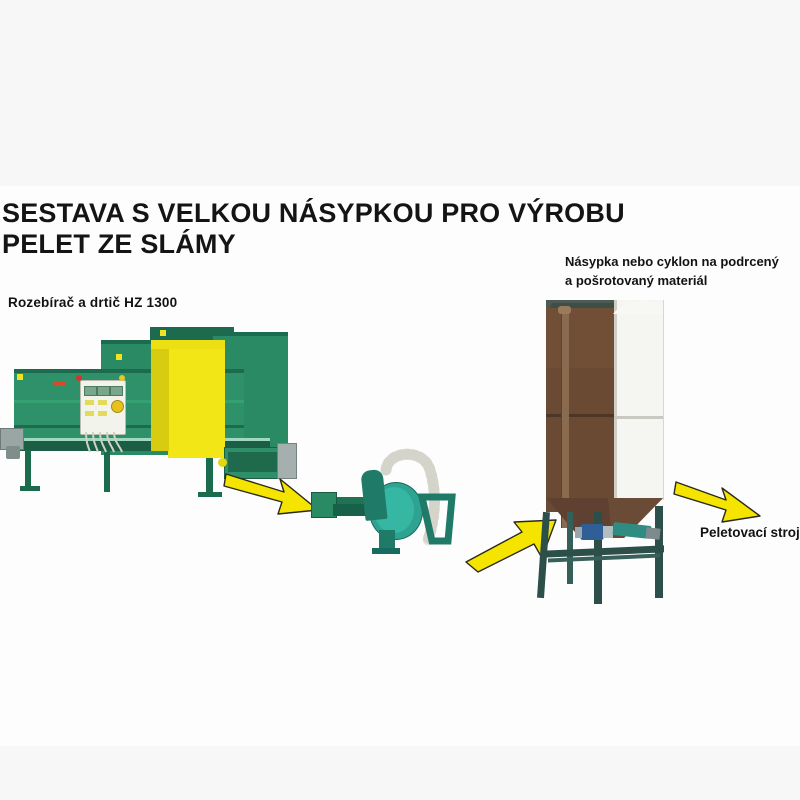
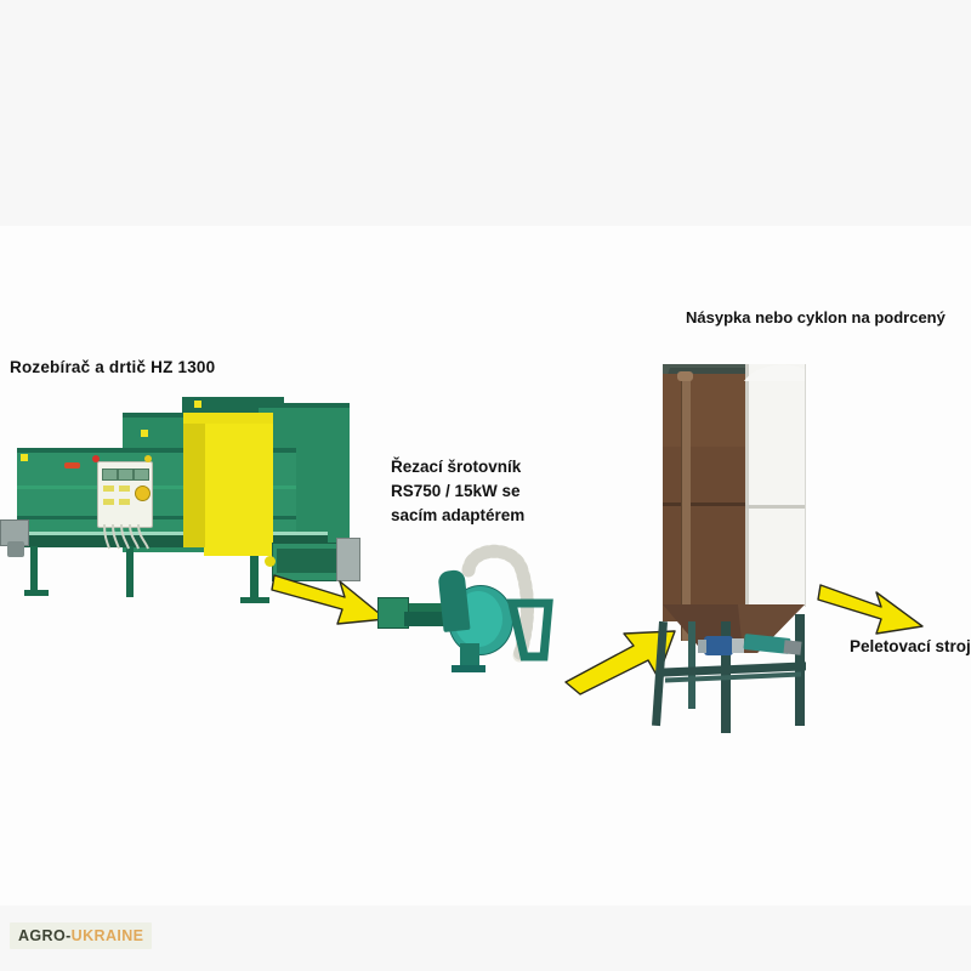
- SESTAVA S VELKOU NÁSYPKOU PRO VÝROBU PELET ZE SLÁMY
  Rozebírač a drtič HZ 1300
+ Řezací šrotovník
+ RS750 / 15kW se
+ sacím adaptérem
  Násypka nebo cyklon na podrcený
- a pošrotovaný materiál
  Peletovací stroj
+ AGRO-UKRAINE
